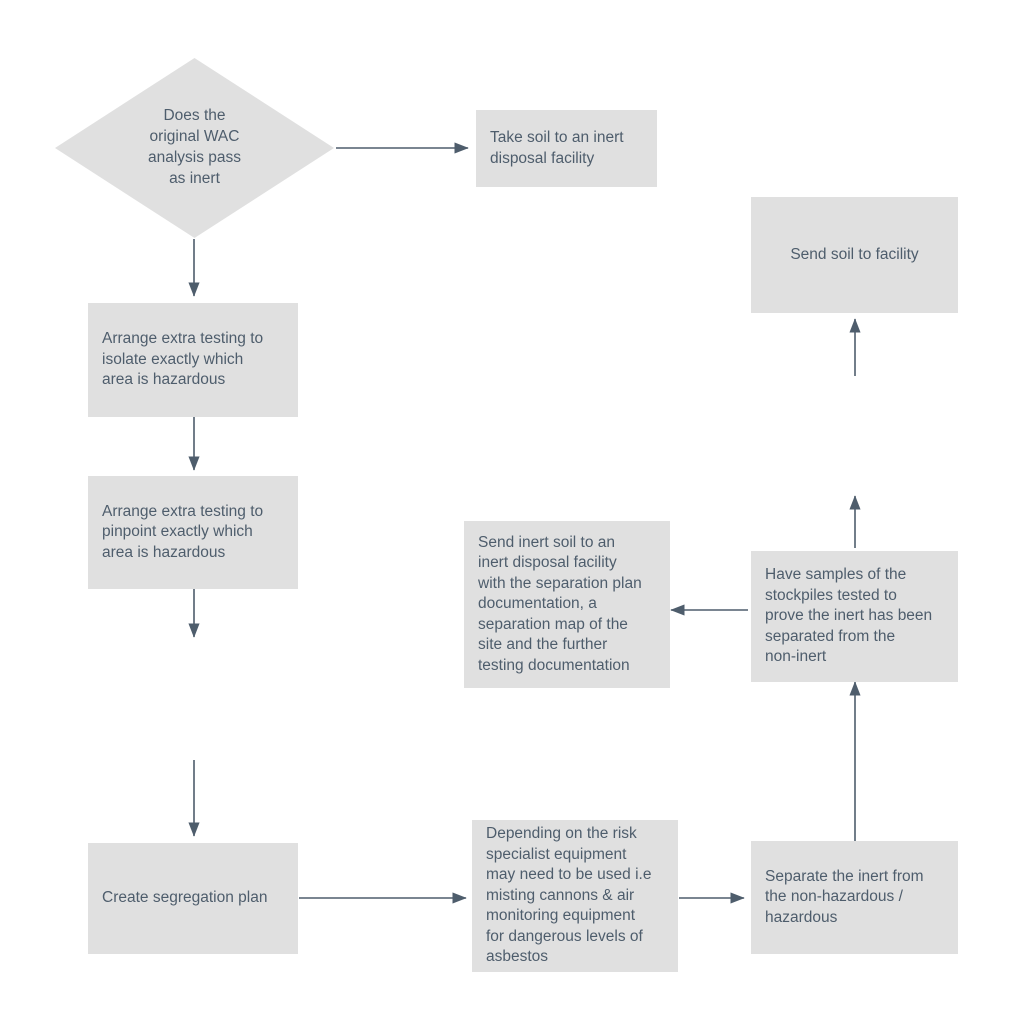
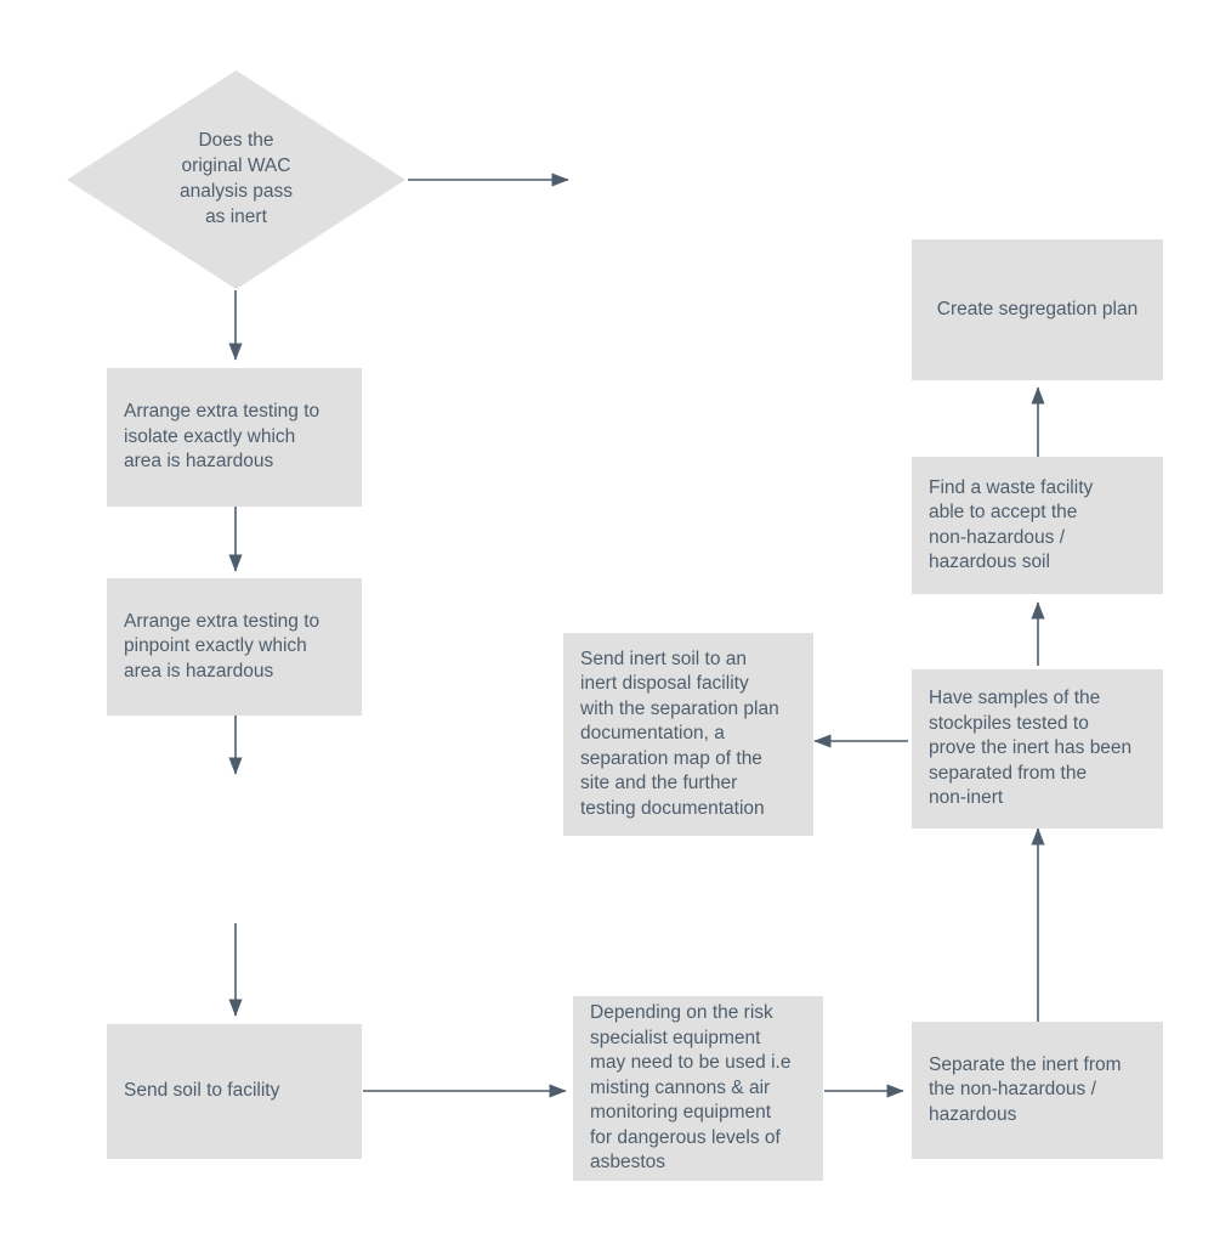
  Does the
  original WAC
  analysis pass
  as inert
- Take soil to an inert
- disposal facility
  Arrange extra testing to
  isolate exactly which
  area is hazardous
  Arrange extra testing to
  pinpoint exactly which
  area is hazardous
- Create segregation plan
+ Send soil to facility
  Depending on the risk
  specialist equipment
  may need to be used i.e
  misting cannons & air
  monitoring equipment
  for dangerous levels of
  asbestos
  Separate the inert from
  the non-hazardous /
  hazardous
  Have samples of the
  stockpiles tested to
  prove the inert has been
  separated from the
  non-inert
  Send inert soil to an
  inert disposal facility
  with the separation plan
  documentation, a
  separation map of the
  site and the further
  testing documentation
+ Find a waste facility
+ able to accept the
+ non-hazardous /
+ hazardous soil
- Send soil to facility
+ Create segregation plan
